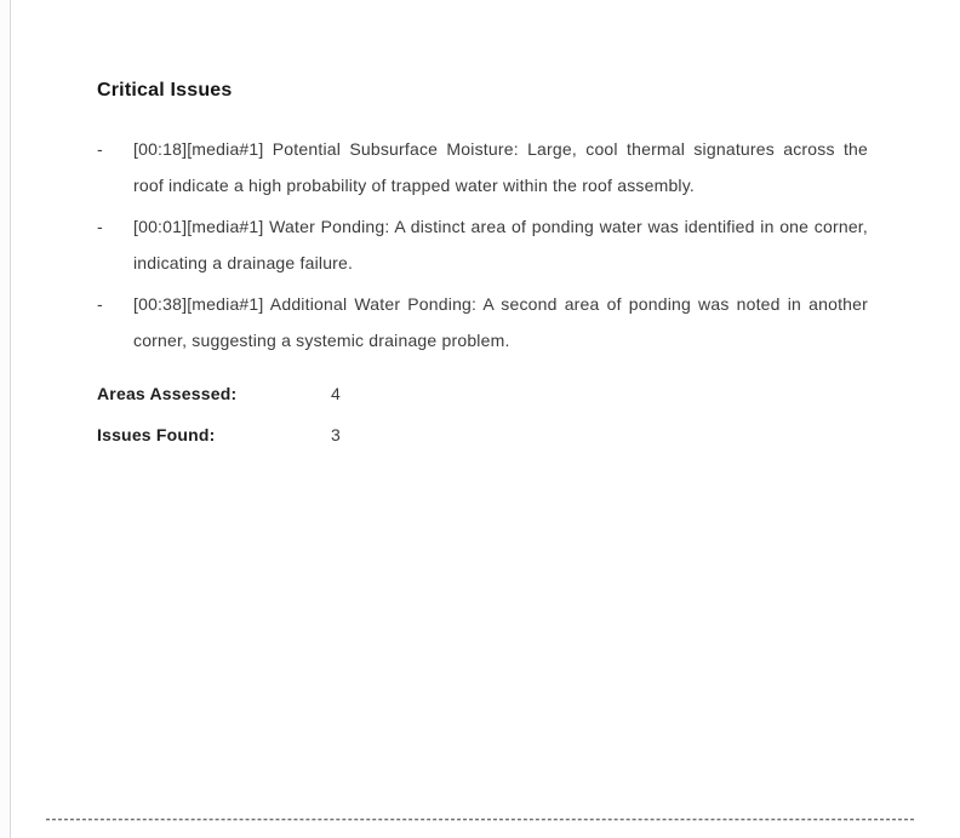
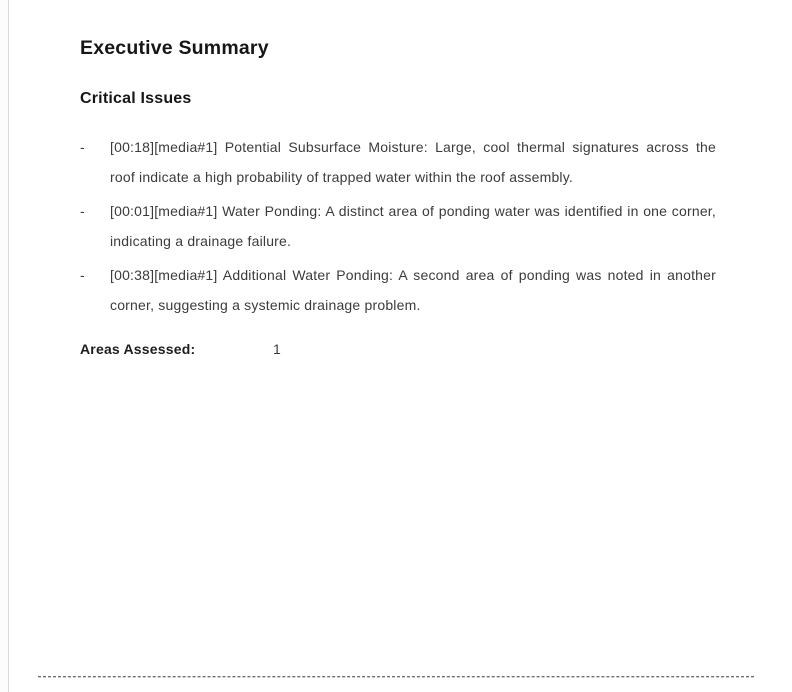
+ Executive Summary
  Critical Issues
  -
  [00:18][media#1] Potential Subsurface Moisture: Large, cool thermal signatures across the roof indicate a high probability of trapped water within the roof assembly.
  -
  [00:01][media#1] Water Ponding: A distinct area of ponding water was identified in one corner, indicating a drainage failure.
  -
  [00:38][media#1] Additional Water Ponding: A second area of ponding was noted in another corner, suggesting a systemic drainage problem.
  Areas Assessed:
- 4
+ 1
- Issues Found:
- 3
